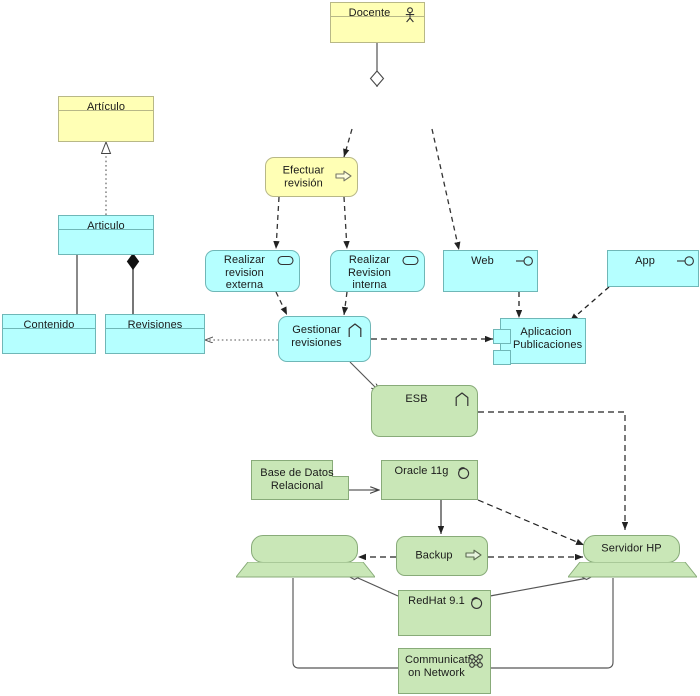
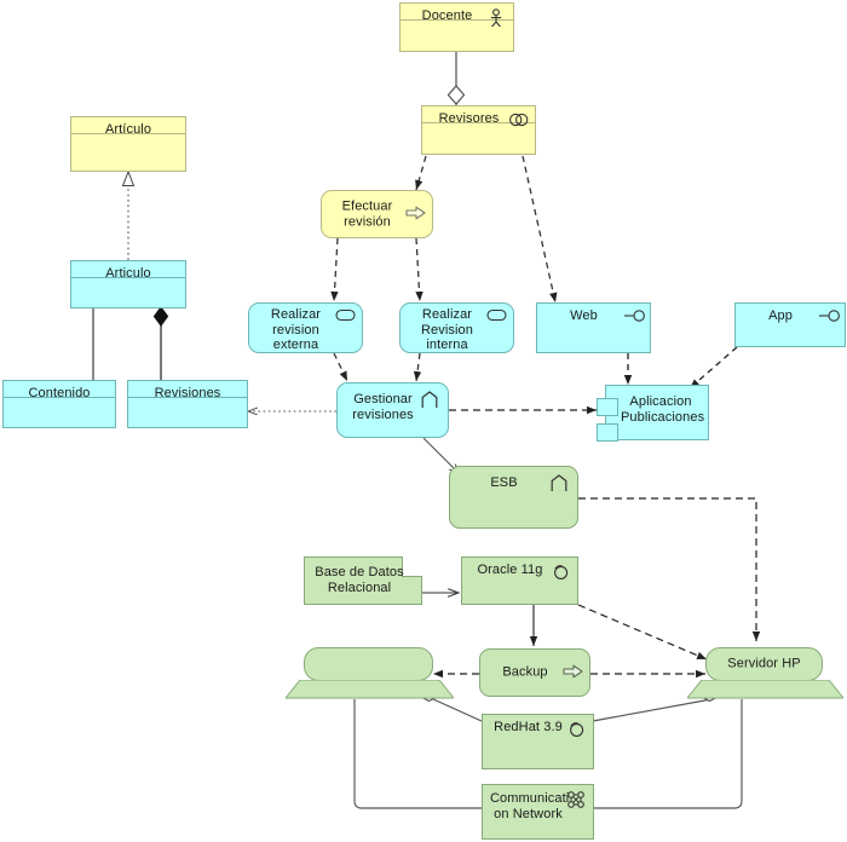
  Docente
+ Revisores
  Efectuar
  revisión
  Artículo
  Articulo
  Contenido
  Revisiones
  Realizar
  revision
  externa
  Realizar
  Revision
  interna
  Gestionar
  revisiones
  Web
  App
  Aplicacion
  Publicaciones
  ESB
  Base de Datos
  Relacional
  Oracle 11g
  Backup
  Servidor HP
- RedHat 9.1
+ RedHat 3.9
  Communicat
  on Network
